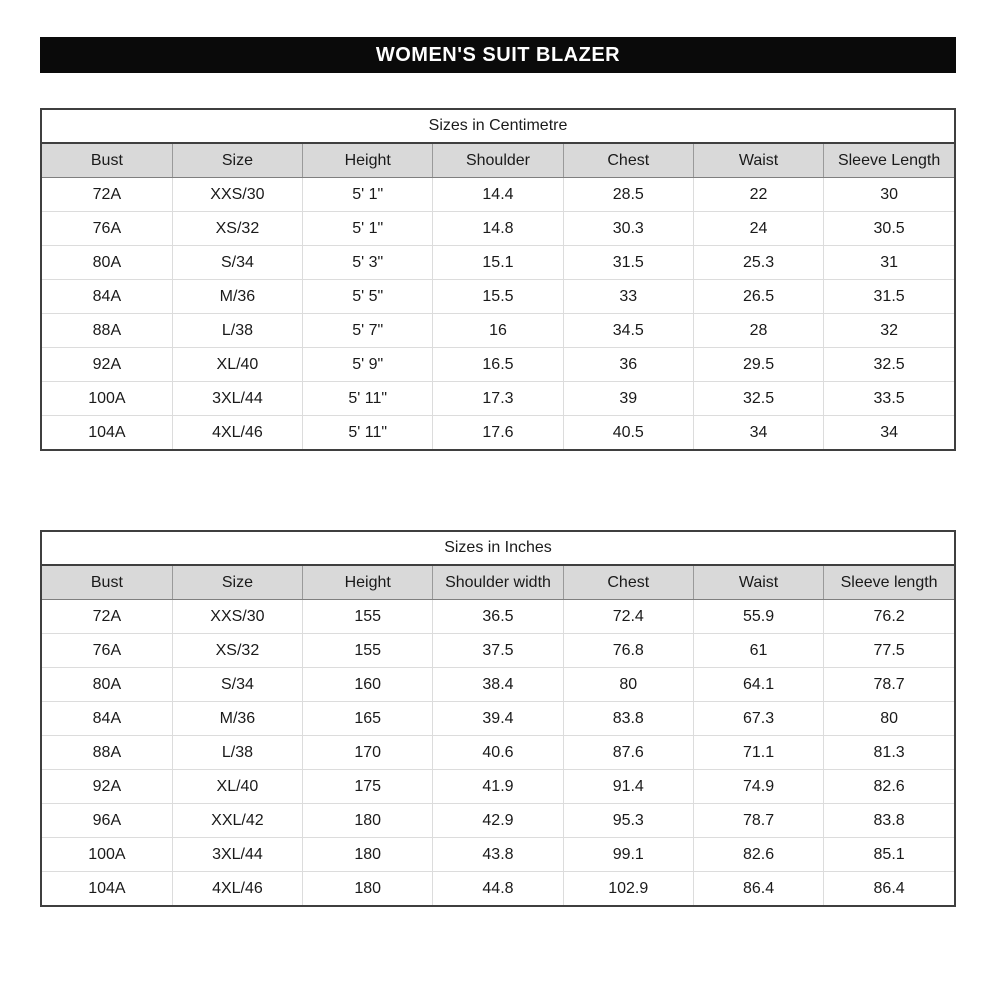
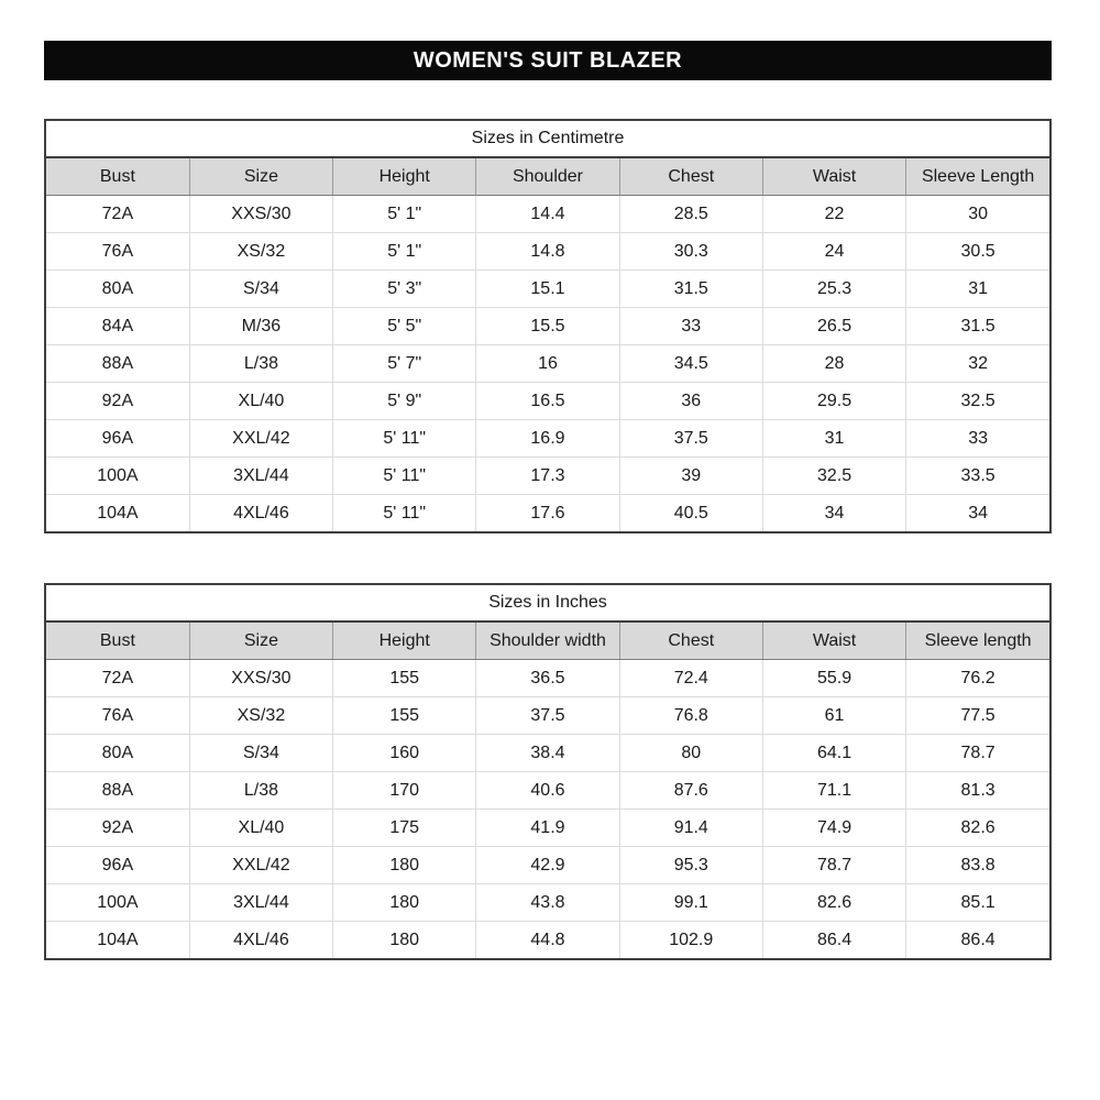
  WOMEN'S SUIT BLAZER
  Sizes in Centimetre
  Bust	Size	Height	Shoulder	Chest	Waist	Sleeve Length
  72A	XXS/30	5' 1"	14.4	28.5	22	30
  76A	XS/32	5' 1"	14.8	30.3	24	30.5
  80A	S/34	5' 3"	15.1	31.5	25.3	31
  84A	M/36	5' 5"	15.5	33	26.5	31.5
  88A	L/38	5' 7"	16	34.5	28	32
  92A	XL/40	5' 9"	16.5	36	29.5	32.5
+ 96A	XXL/42	5' 11"	16.9	37.5	31	33
  100A	3XL/44	5' 11"	17.3	39	32.5	33.5
  104A	4XL/46	5' 11"	17.6	40.5	34	34
  Sizes in Inches
  Bust	Size	Height	Shoulder width	Chest	Waist	Sleeve length
  72A	XXS/30	155	36.5	72.4	55.9	76.2
  76A	XS/32	155	37.5	76.8	61	77.5
  80A	S/34	160	38.4	80	64.1	78.7
- 84A	M/36	165	39.4	83.8	67.3	80
  88A	L/38	170	40.6	87.6	71.1	81.3
  92A	XL/40	175	41.9	91.4	74.9	82.6
  96A	XXL/42	180	42.9	95.3	78.7	83.8
  100A	3XL/44	180	43.8	99.1	82.6	85.1
  104A	4XL/46	180	44.8	102.9	86.4	86.4
